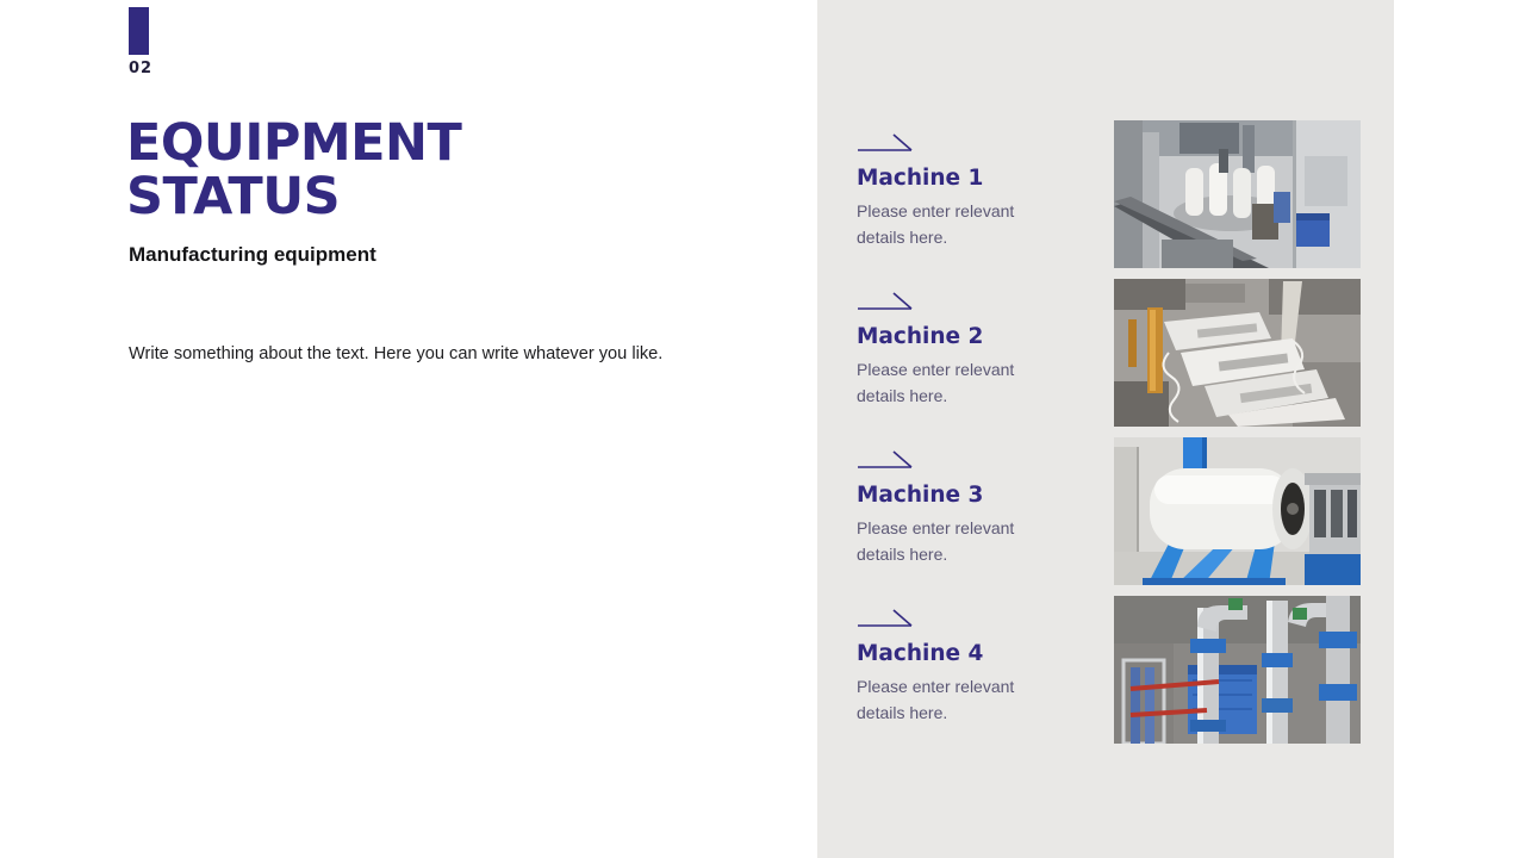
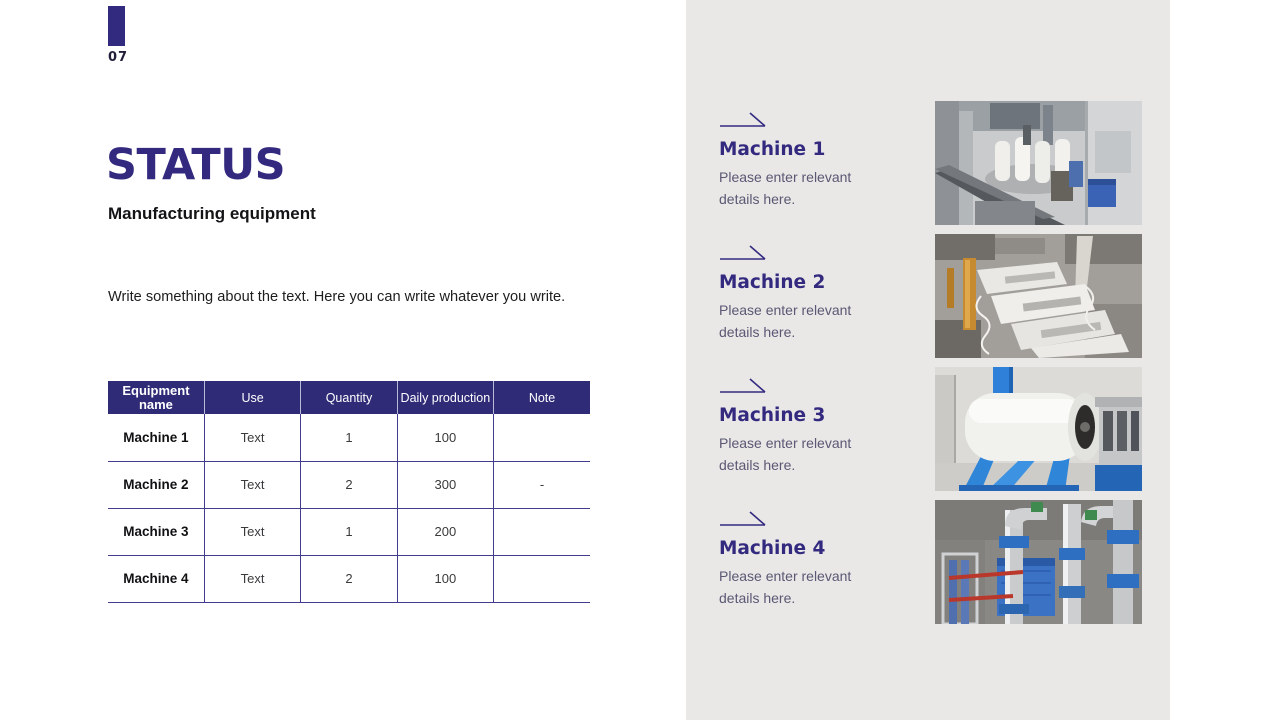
- 02
+ 07
- EQUIPMENT
  STATUS
  Manufacturing equipment
- Write something about the text. Here you can write whatever you like.
+ Write something about the text. Here you can write whatever you write.
+ Equipment name	Use	Quantity	Daily production	Note
+ Machine 1	Text	1	100
+ Machine 2	Text	2	300	-
+ Machine 3	Text	1	200
+ Machine 4	Text	2	100
  Machine 1
  Please enter relevant details here.
  Machine 2
  Please enter relevant details here.
  Machine 3
  Please enter relevant details here.
  Machine 4
  Please enter relevant details here.
